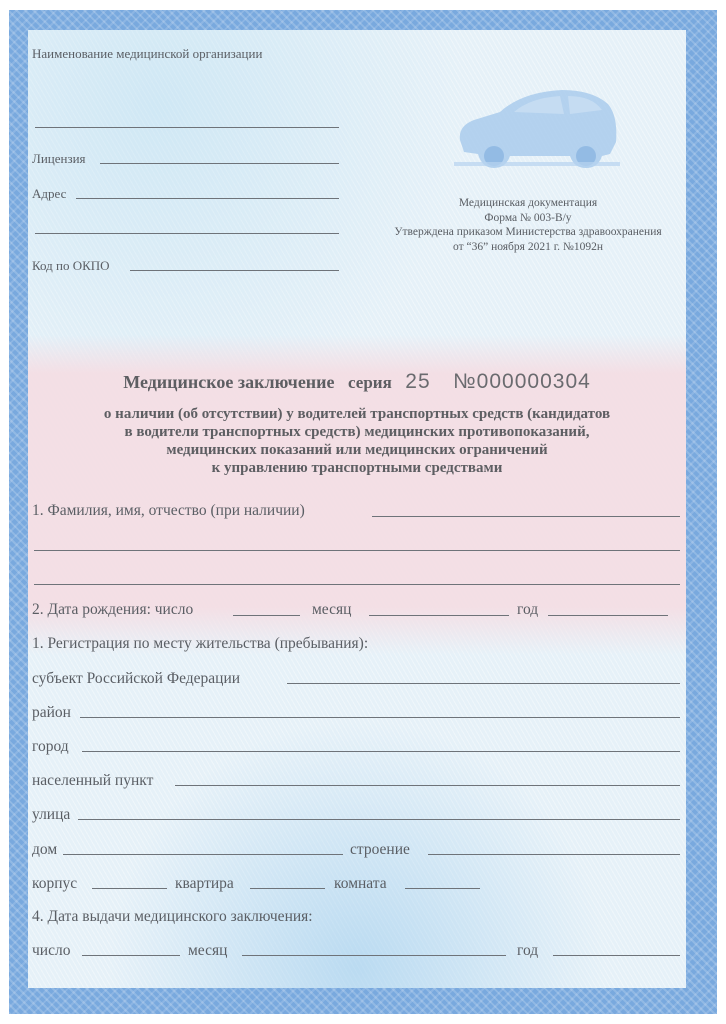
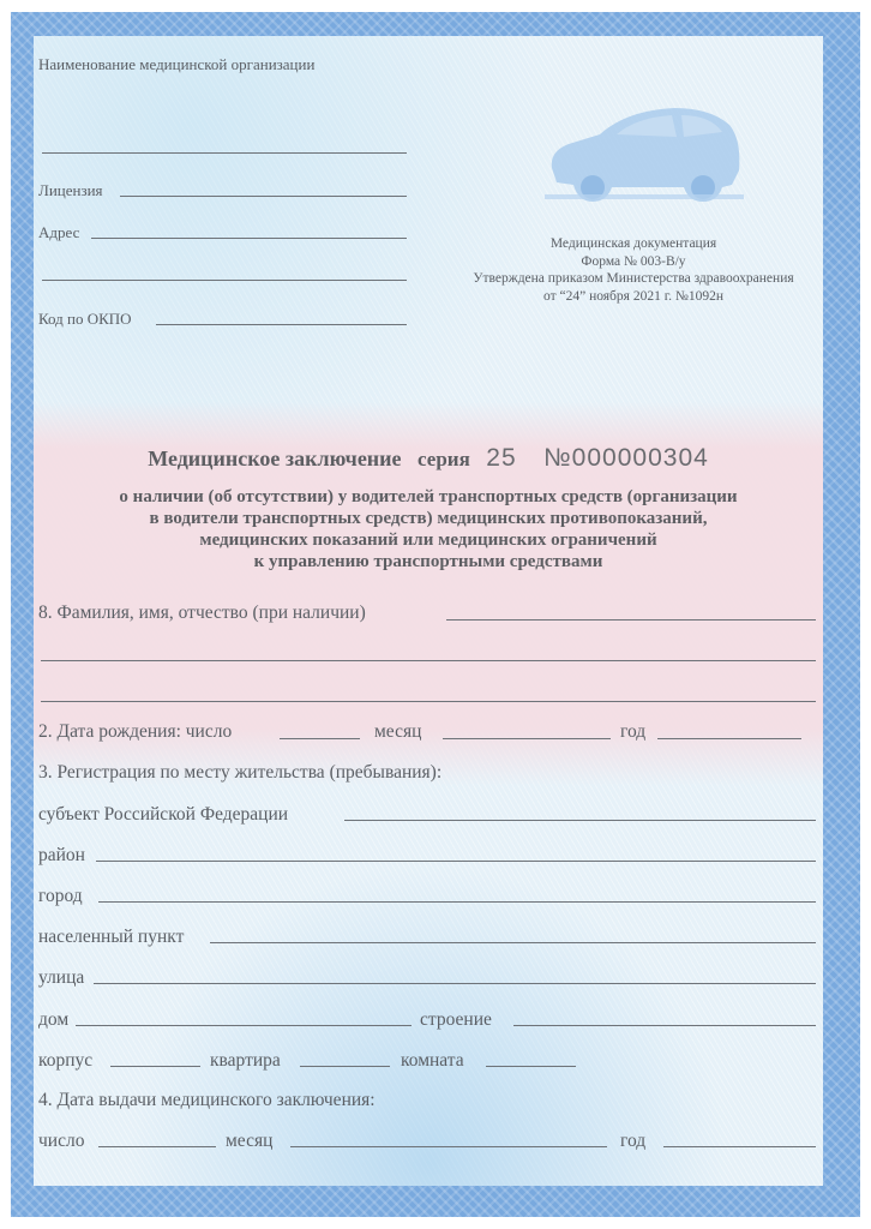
  Наименование медицинской организации
  Лицензия
  Адрес
  Код по ОКПО
  Медицинская документация
  Форма № 003-В/у
  Утверждена приказом Министерства здравоохранения
- от “36” ноября 2021 г. №1092н
+ от “24” ноября 2021 г. №1092н
  Медицинское заключение серия 25 №000000304
- о наличии (об отсутствии) у водителей транспортных средств (кандидатов
+ о наличии (об отсутствии) у водителей транспортных средств (организации
  в водители транспортных средств) медицинских противопоказаний,
  медицинских показаний или медицинских ограничений
  к управлению транспортными средствами
- 1. Фамилия, имя, отчество (при наличии)
+ 8. Фамилия, имя, отчество (при наличии)
  2. Дата рождения: число
  месяц
  год
- 1. Регистрация по месту жительства (пребывания):
+ 3. Регистрация по месту жительства (пребывания):
  субъект Российской Федерации
  район
  город
  населенный пункт
  улица
  дом
  строение
  корпус
  квартира
  комната
  4. Дата выдачи медицинского заключения:
  число
  месяц
  год
